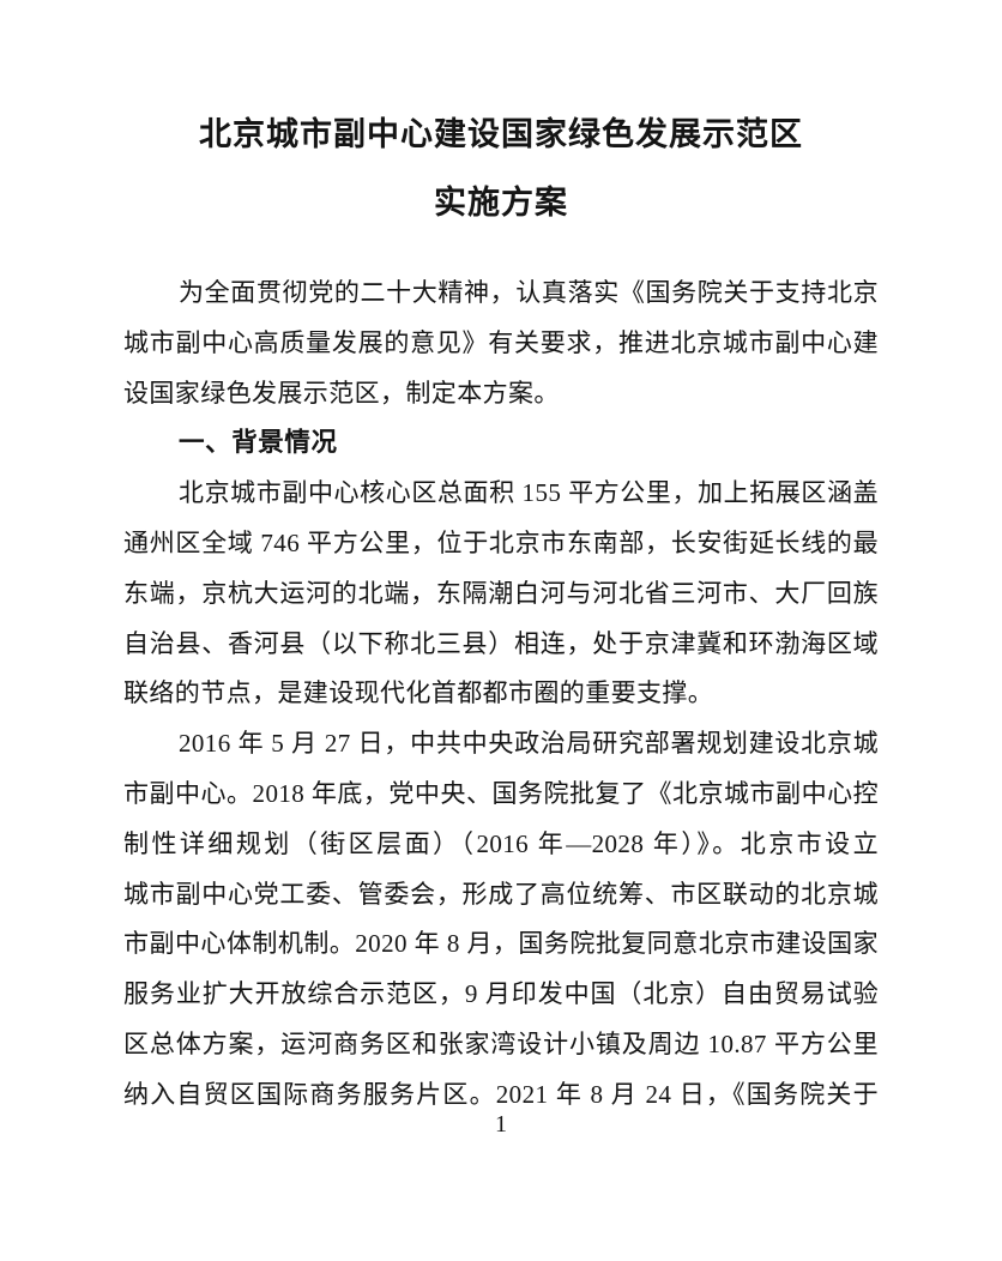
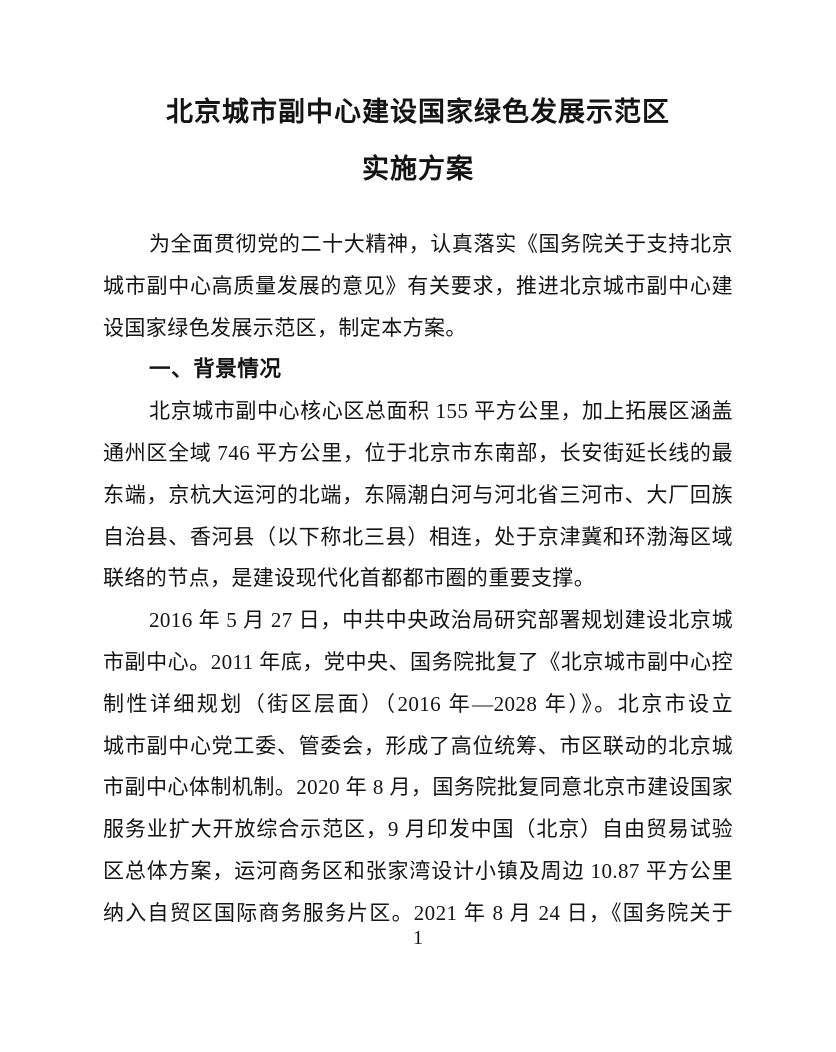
  北京城市副中心建设国家绿色发展示范区
  实施方案
  为全面贯彻党的二十大精神，认真落实《国务院关于支持北京
  城市副中心高质量发展的意见》有关要求，推进北京城市副中心建
  设国家绿色发展示范区，制定本方案。
  一、背景情况
  北京城市副中心核心区总面积 155 平方公里，加上拓展区涵盖
  通州区全域 746 平方公里，位于北京市东南部，长安街延长线的最
  东端，京杭大运河的北端，东隔潮白河与河北省三河市、大厂回族
  自治县、香河县（以下称北三县）相连，处于京津冀和环渤海区域
  联络的节点，是建设现代化首都都市圈的重要支撑。
  2016 年 5 月 27 日，中共中央政治局研究部署规划建设北京城
- 市副中心。2018 年底，党中央、国务院批复了《北京城市副中心控
+ 市副中心。2011 年底，党中央、国务院批复了《北京城市副中心控
  制性详细规划（街区层面）（2016 年—2028 年）》。北京市设立
  城市副中心党工委、管委会，形成了高位统筹、市区联动的北京城
  市副中心体制机制。2020 年 8 月，国务院批复同意北京市建设国家
  服务业扩大开放综合示范区，9 月印发中国（北京）自由贸易试验
  区总体方案，运河商务区和张家湾设计小镇及周边 10.87 平方公里
  纳入自贸区国际商务服务片区。2021 年 8 月 24 日，《国务院关于
  1
